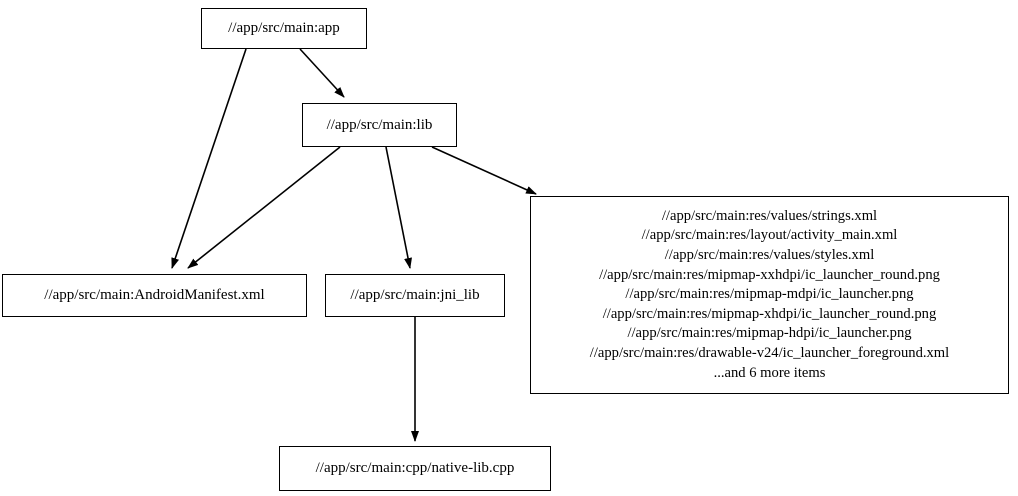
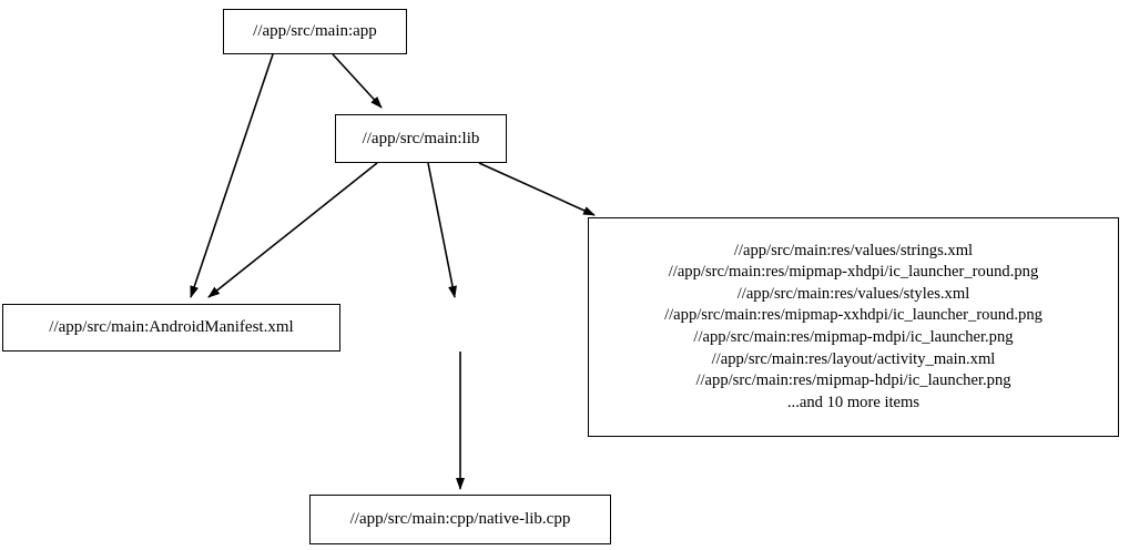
  //app/src/main:app
  //app/src/main:lib
  //app/src/main:AndroidManifest.xml
- //app/src/main:jni_lib
  //app/src/main:cpp/native-lib.cpp
  //app/src/main:res/values/strings.xml
- //app/src/main:res/layout/activity_main.xml
+ //app/src/main:res/mipmap-xhdpi/ic_launcher_round.png
  //app/src/main:res/values/styles.xml
  //app/src/main:res/mipmap-xxhdpi/ic_launcher_round.png
  //app/src/main:res/mipmap-mdpi/ic_launcher.png
- //app/src/main:res/mipmap-xhdpi/ic_launcher_round.png
+ //app/src/main:res/layout/activity_main.xml
  //app/src/main:res/mipmap-hdpi/ic_launcher.png
- //app/src/main:res/drawable-v24/ic_launcher_foreground.xml
- ...and 6 more items
+ ...and 10 more items
